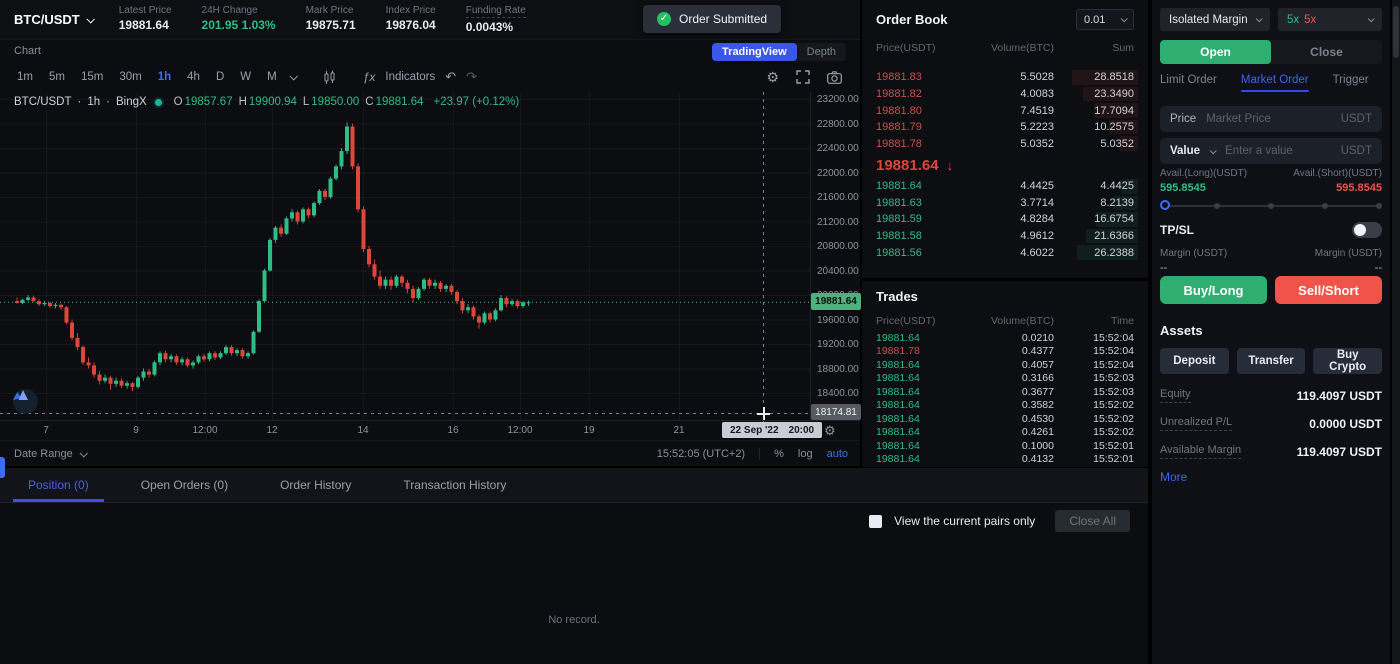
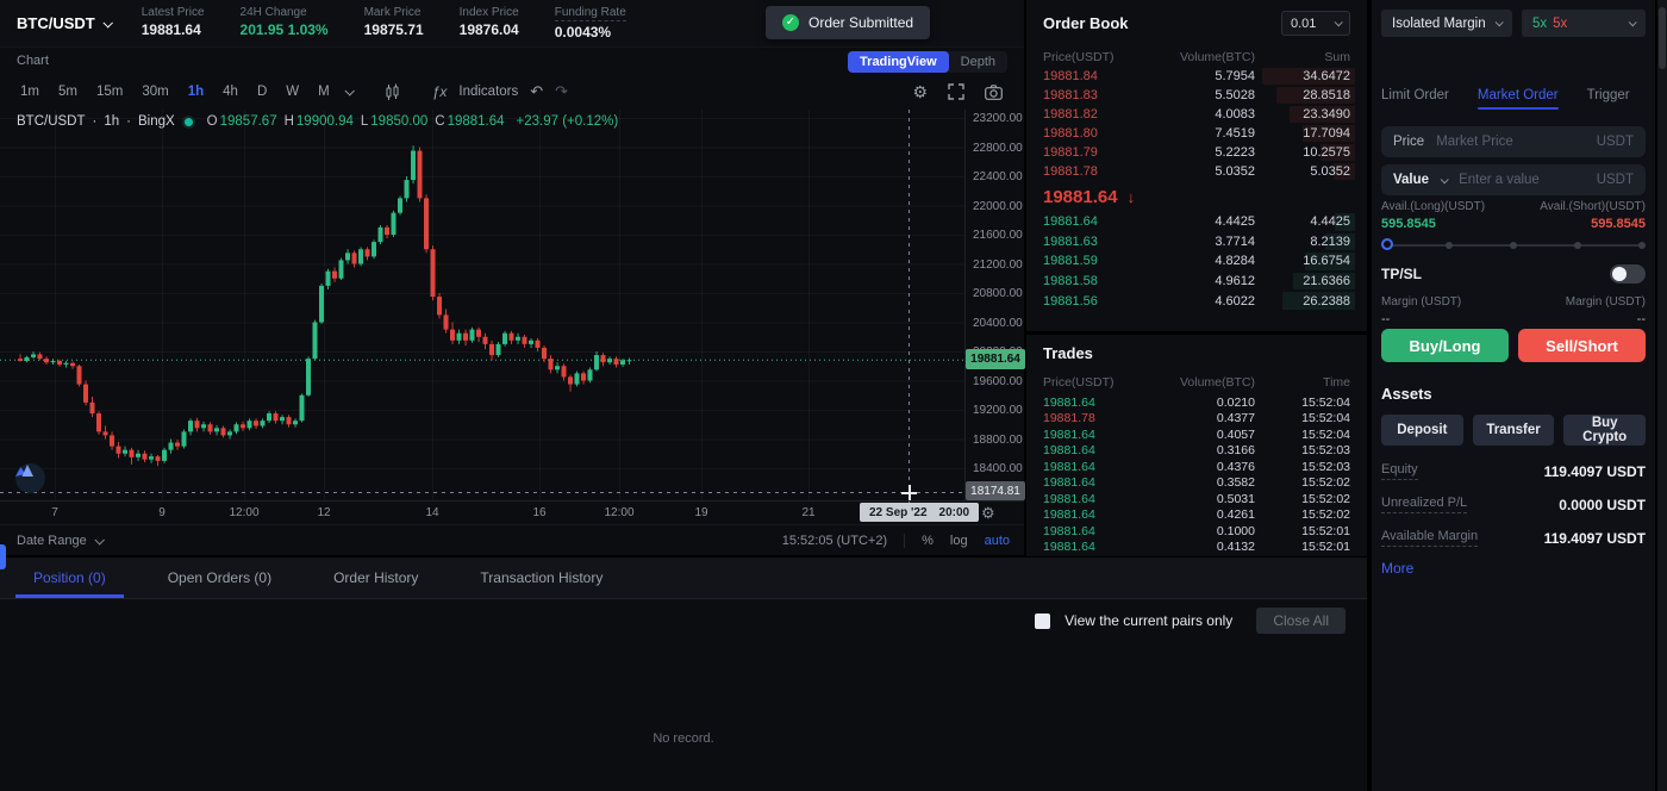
  BTC/USDT
  Latest Price
  19881.64
  24H Change
  201.95 1.03%
  Mark Price
  19875.71
  Index Price
  19876.04
  Funding Rate
  0.0043%
  ✓
  Order Submitted
  Chart
  TradingView
  Depth
  1m
  5m
  15m
  30m
  1h
  4h
  D
  W
  M
  ƒx
  Indicators
  ↶
  ↷
  ⚙
  BTC/USDT
  ·
  1h
  ·
  BingX
  O
  19857.67
  H
  19900.94
  L
  19850.00
  C
  19881.64
  +23.97 (+0.12%)
  18400.00
  18800.00
  19200.00
  19600.00
  20400.00
  20800.00
  21200.00
  21600.00
  22000.00
  22400.00
  22800.00
  23200.00
  19881.64
  18174.81
  22 Sep '22
  20:00
  ⚙
  7
  9
  12:00
  12
  14
  16
  12:00
  19
  21
  Date Range
  15:52:05 (UTC+2)
  %
  log
  auto
  Order Book
  0.01
  Price(USDT)
  Volume(BTC)
  Sum
+ 19881.84
+ 5.7954
+ 34.6472
  19881.83
  5.5028
  28.8518
  19881.82
  4.0083
  23.3490
  19881.80
  7.4519
  17.7094
  19881.79
  5.2223
  10.2575
  19881.78
  5.0352
  5.0352
  19881.64
  ↓
  19881.64
  4.4425
  4.4425
  19881.63
  3.7714
  8.2139
  19881.59
  4.8284
  16.6754
  19881.58
  4.9612
  21.6366
  19881.56
  4.6022
  26.2388
  Trades
  Price(USDT)
  Volume(BTC)
  Time
  19881.64
  0.0210
  15:52:04
  19881.78
  0.4377
  15:52:04
  19881.64
  0.4057
  15:52:04
  19881.64
  0.3166
  15:52:03
  19881.64
- 0.3677
+ 0.4376
  15:52:03
  19881.64
  0.3582
  15:52:02
  19881.64
- 0.4530
+ 0.5031
  15:52:02
  19881.64
  0.4261
  15:52:02
  19881.64
  0.1000
  15:52:01
  19881.64
  0.4132
  15:52:01
  Isolated Margin
  5x 5x
- Open
- Close
  Limit Order
  Market Order
  Trigger
  Price
  Market Price
  USDT
  Value
  Enter a value
  USDT
  Avail.(Long)(USDT)
  595.8545
  Avail.(Short)(USDT)
  595.8545
  TP/SL
  Margin (USDT)
  --
  Margin (USDT)
  --
  Buy/Long
  Sell/Short
  Assets
  Deposit
  Transfer
  Buy Crypto
  Equity
  119.4097 USDT
  Unrealized P/L
  0.0000 USDT
  Available Margin
  119.4097 USDT
  More
  Position (0)
  Open Orders (0)
  Order History
  Transaction History
  View the current pairs only
  Close All
  No record.
